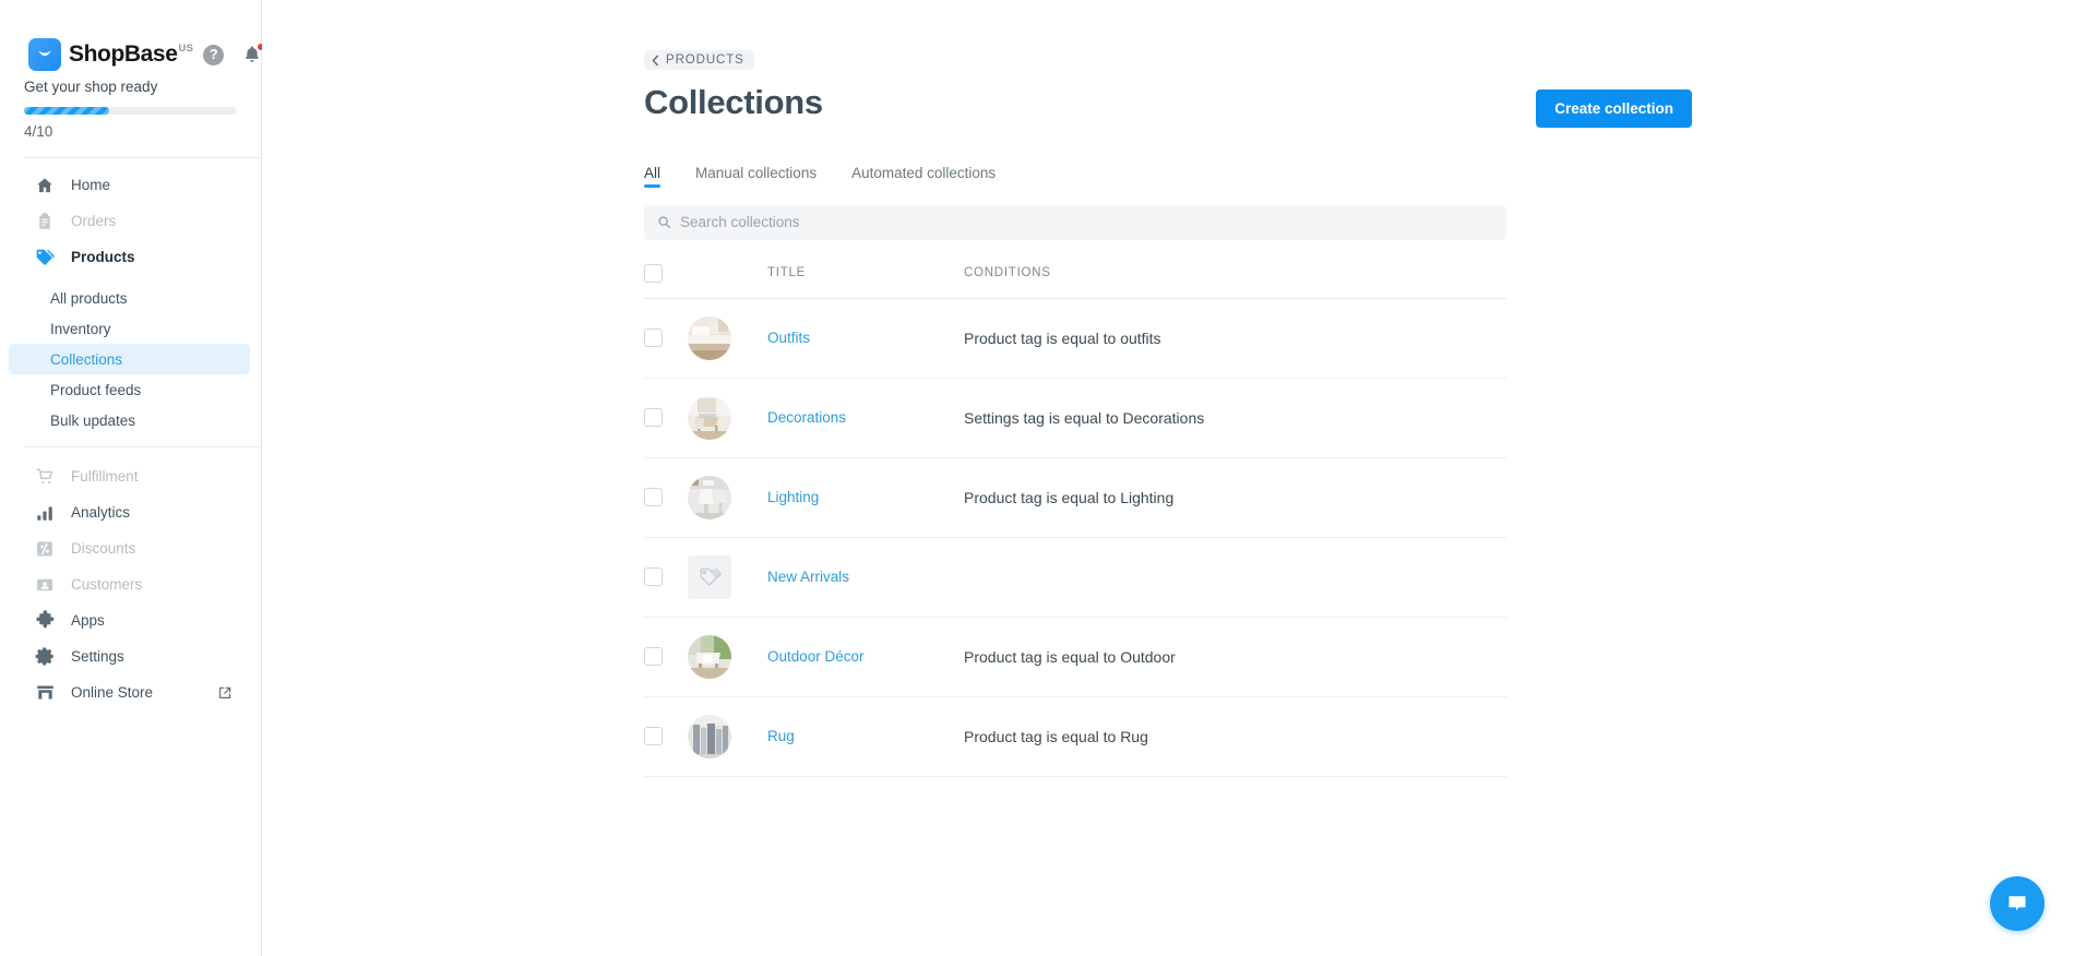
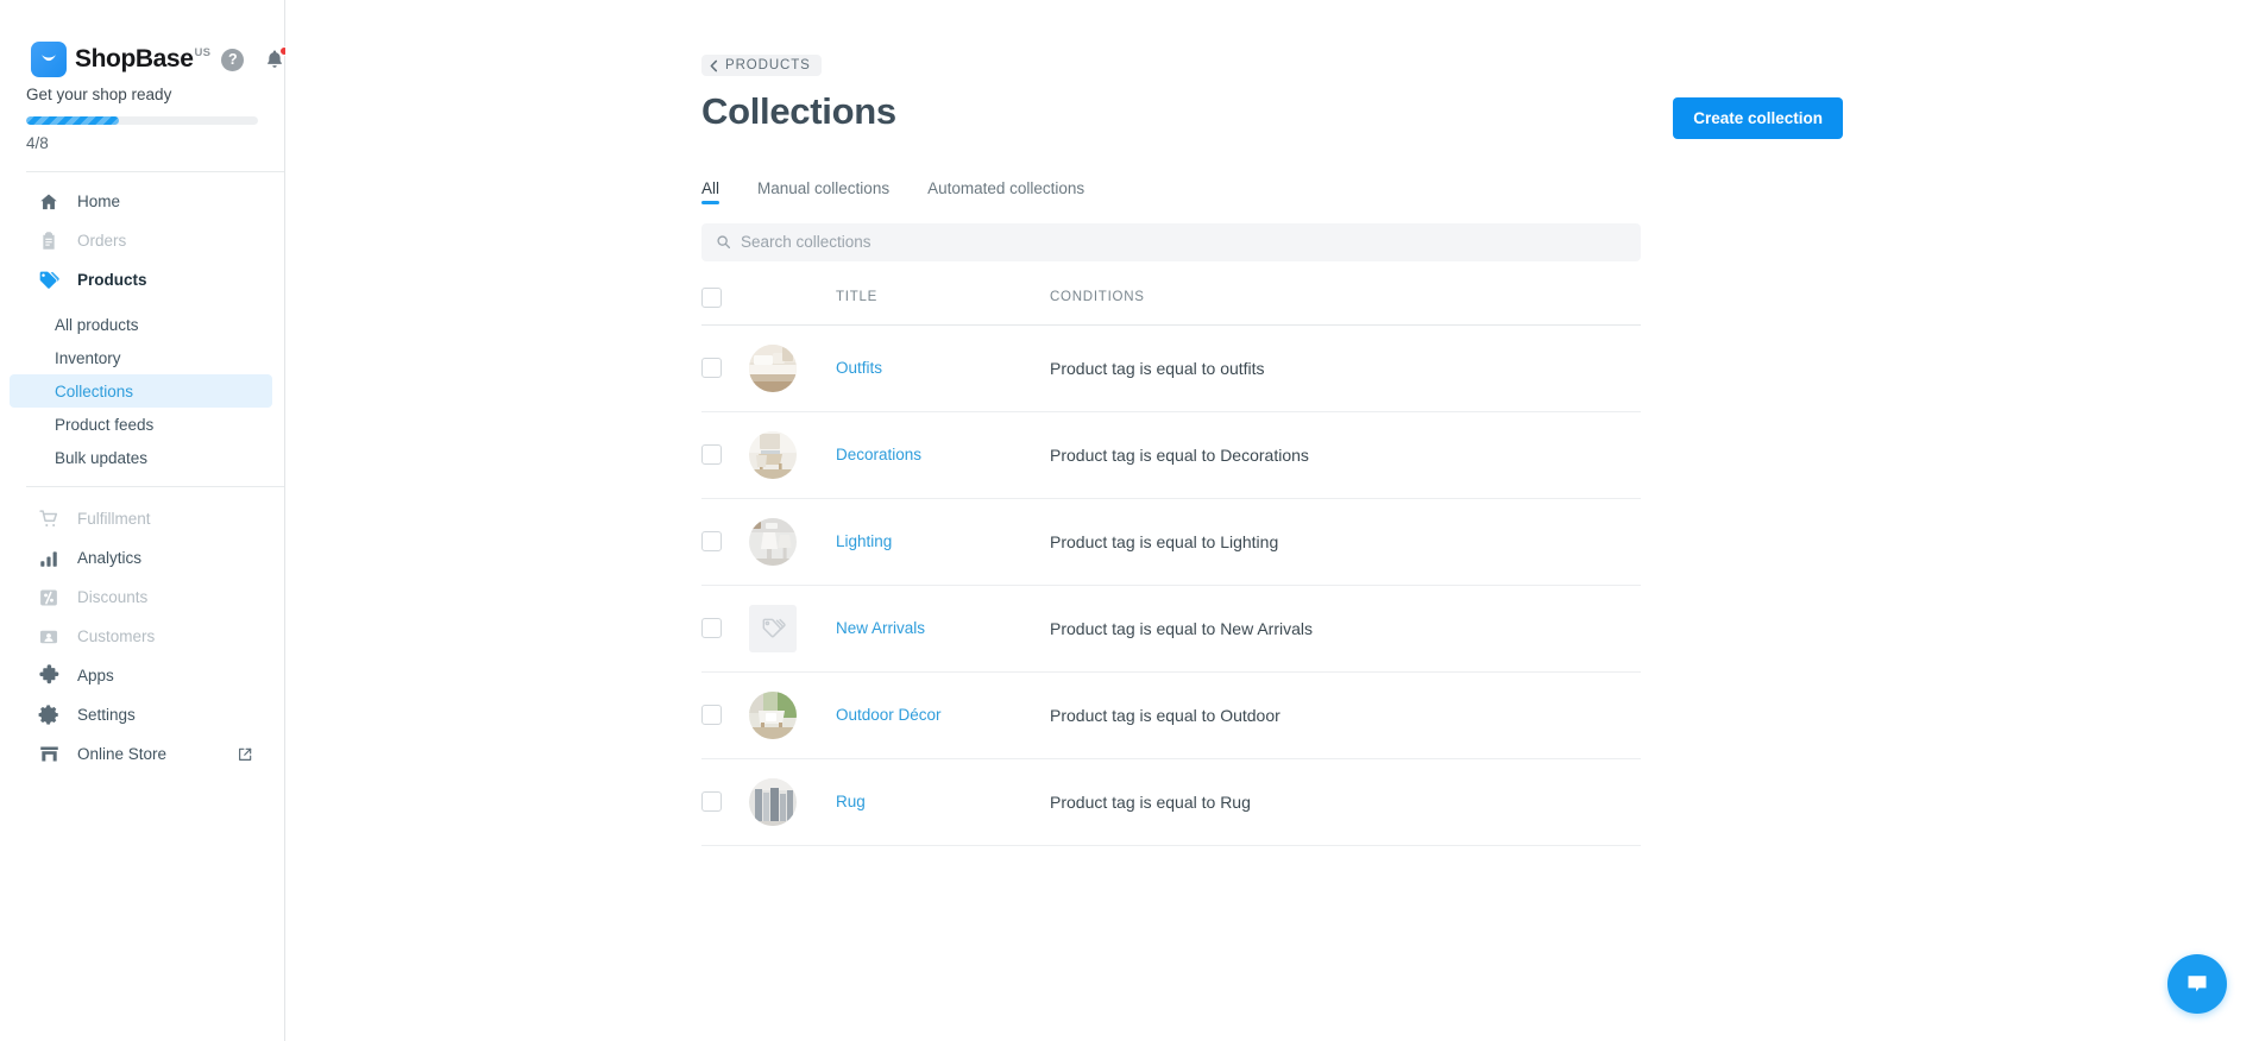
  ShopBaseUS
  ?
  Get your shop ready
- 4/10
+ 4/8
  Home
  Orders
  Products
  All products
  Inventory
  Collections
  Product feeds
  Bulk updates
  Fulfillment
  Analytics
  Discounts
  Customers
  Apps
  Settings
  Online Store
  PRODUCTS
  Collections
  Create collection
  All
  Manual collections
  Automated collections
  Search collections
  TITLE
  CONDITIONS
  Outfits
  Product tag is equal to outfits
  Decorations
- Settings tag is equal to Decorations
+ Product tag is equal to Decorations
  Lighting
  Product tag is equal to Lighting
  New Arrivals
+ Product tag is equal to New Arrivals
  Outdoor Décor
  Product tag is equal to Outdoor
  Rug
  Product tag is equal to Rug
